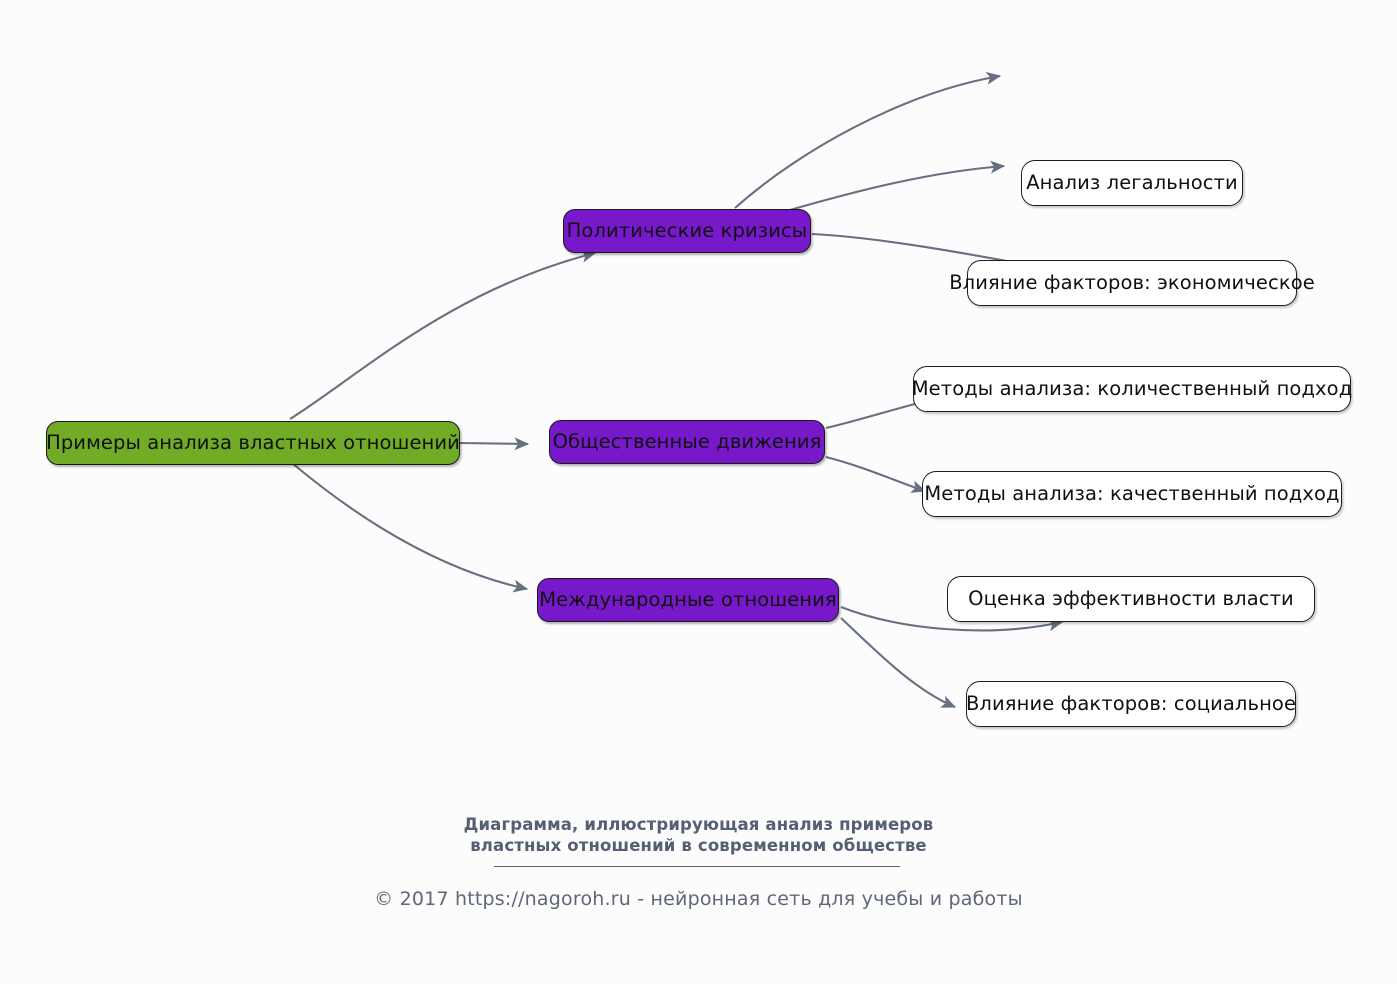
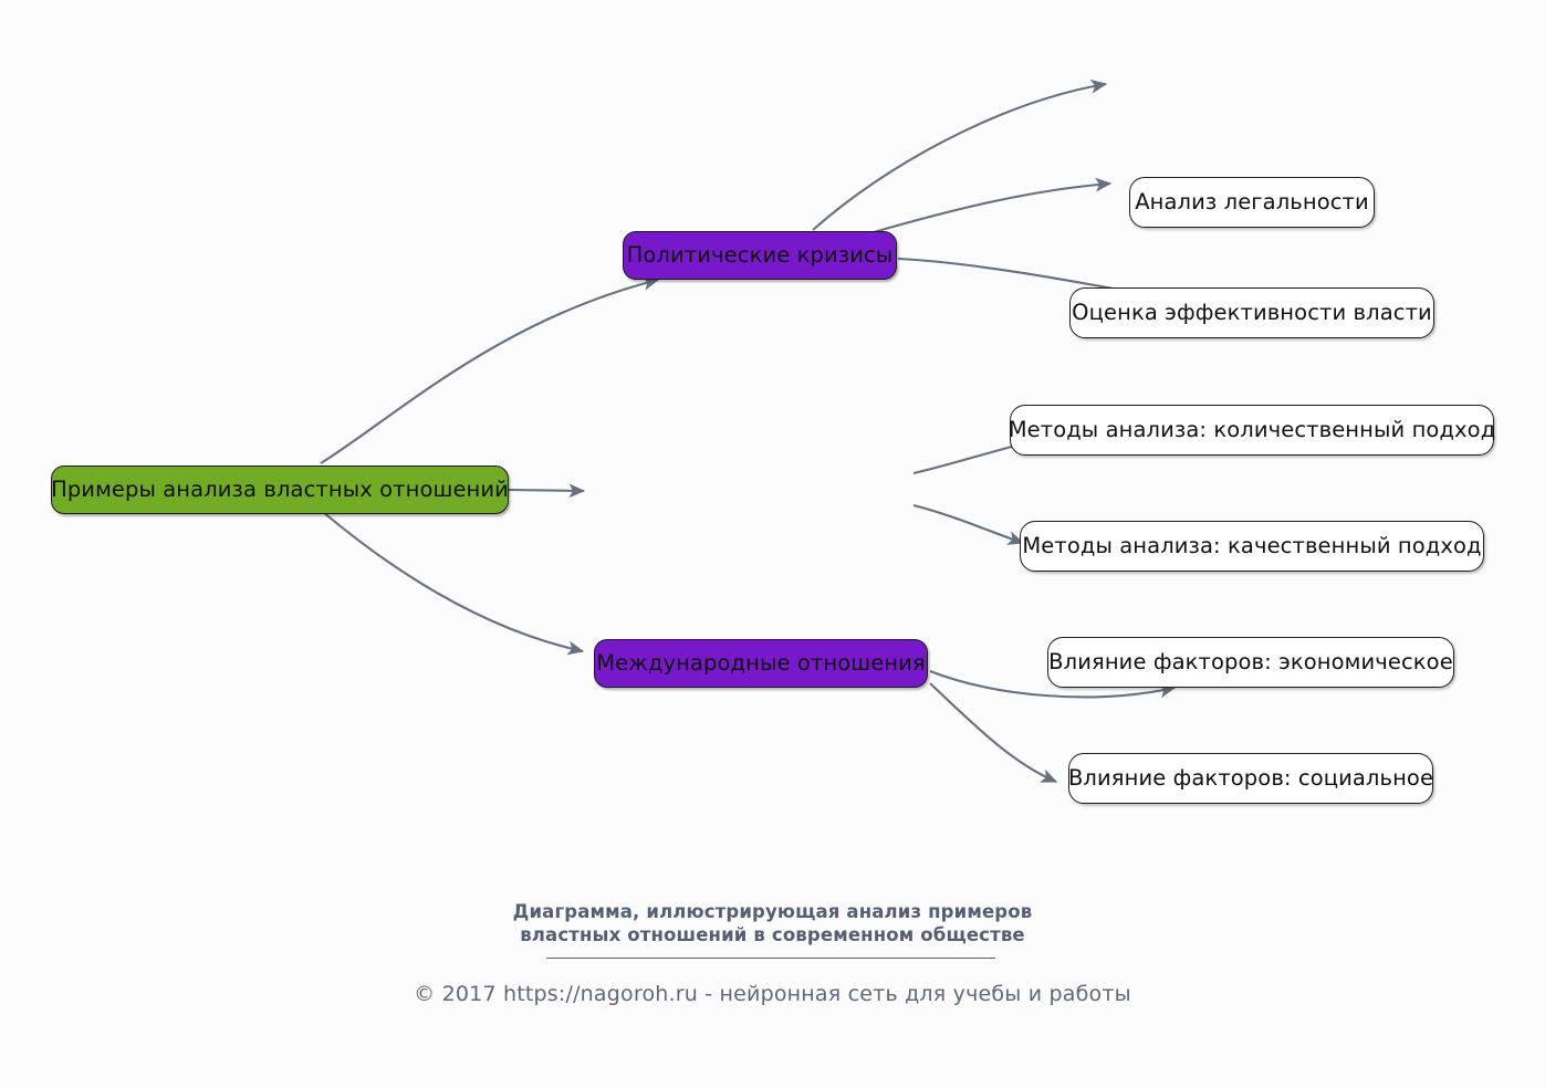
  Примеры анализа властных отношений
  Политические кризисы
- Общественные движения
  Международные отношения
  Анализ легальности
- Влияние факторов: экономическое
+ Оценка эффективности власти
  Методы анализа: количественный подход
  Методы анализа: качественный подход
- Оценка эффективности власти
+ Влияние факторов: экономическое
  Влияние факторов: социальное
  Диаграмма, иллюстрирующая анализ примеров
  властных отношений в современном обществе
  © 2017 https://nagoroh.ru - нейронная сеть для учебы и работы
